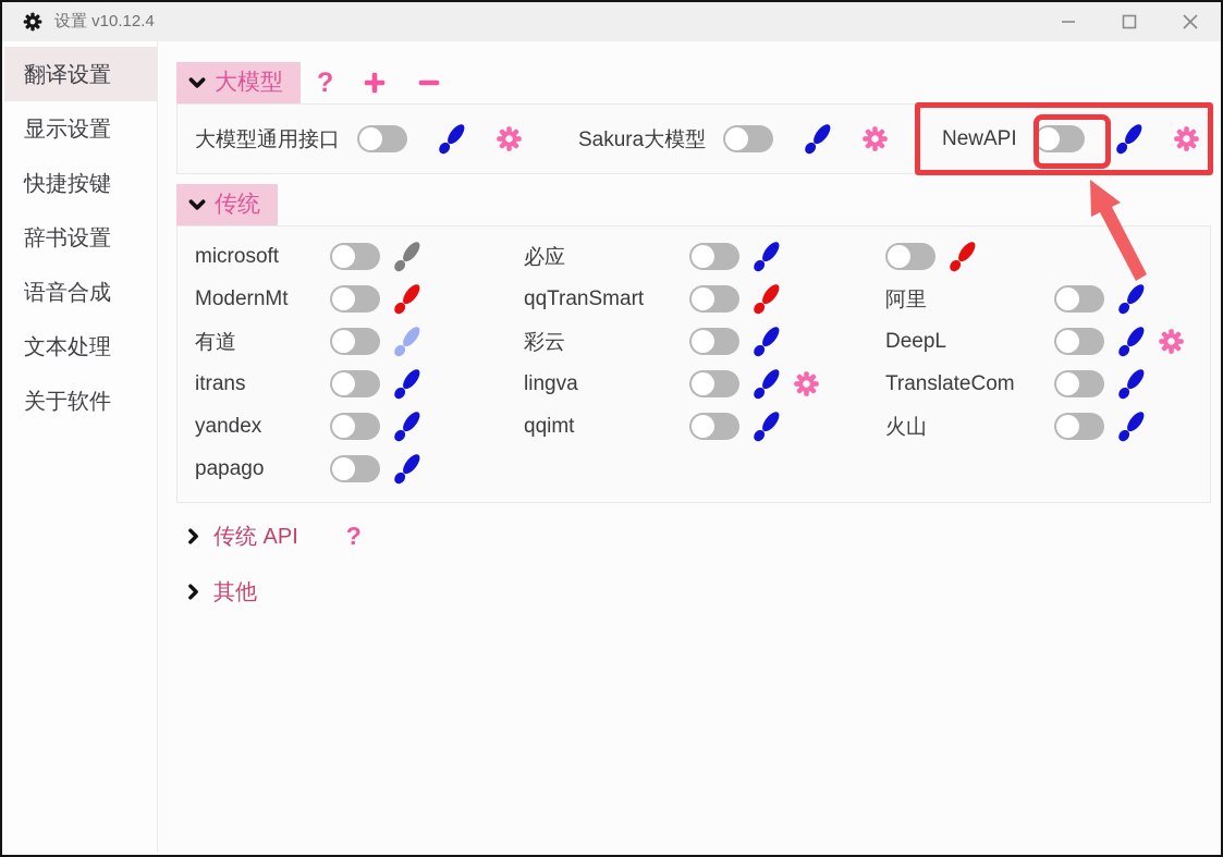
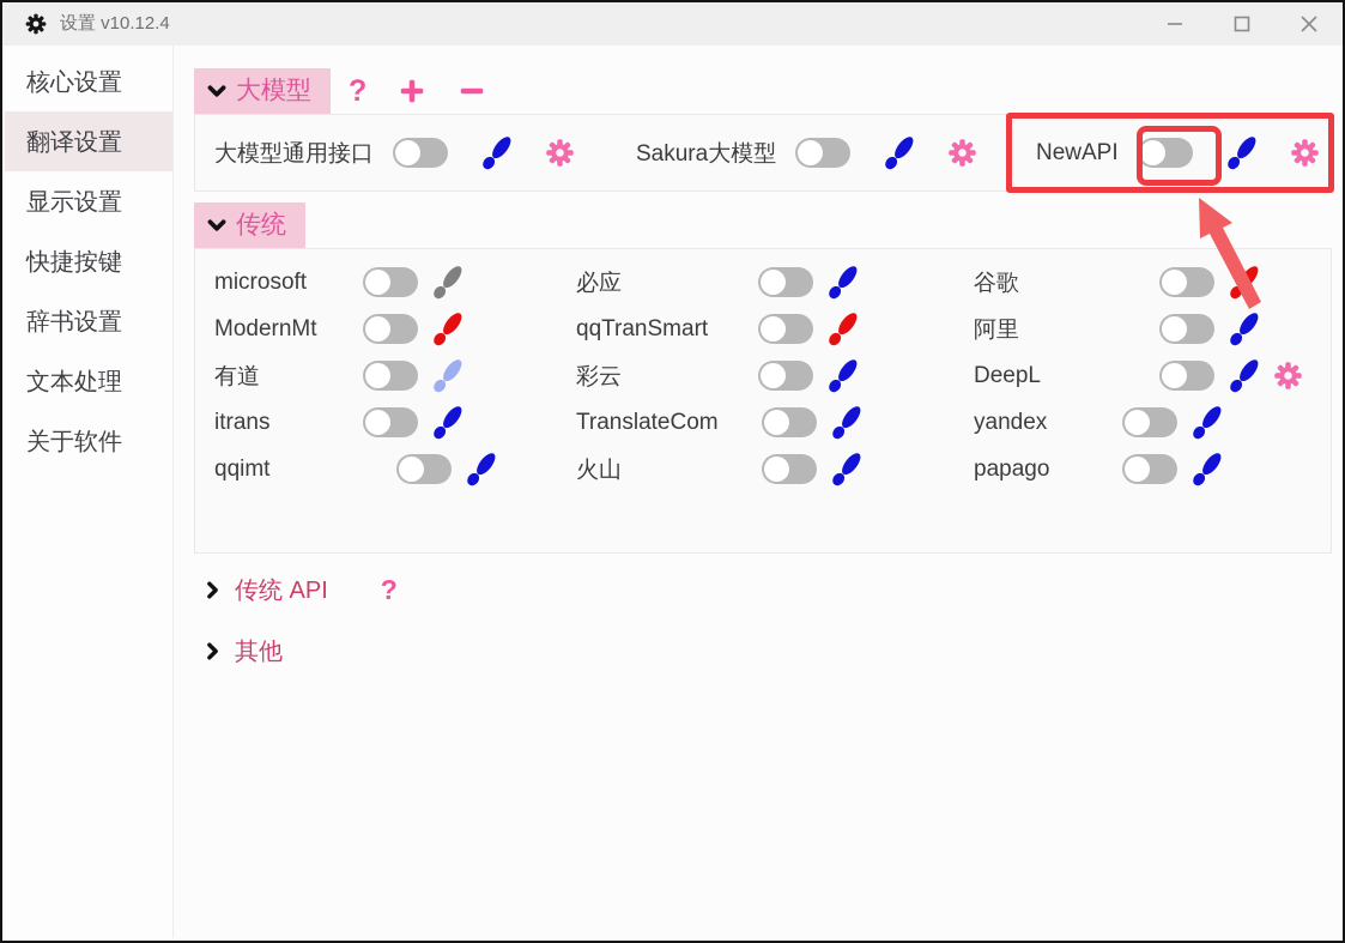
  设置 v10.12.4
+ 核心设置
  翻译设置
  显示设置
  快捷按键
  辞书设置
- 语音合成
  文本处理
  关于软件
  大模型
  ?
  大模型通用接口
  Sakura大模型
  NewAPI
  传统
  microsoft
  必应
+ 谷歌
  ModernMt
  qqTranSmart
  阿里
  有道
  彩云
  DeepL
  itrans
- lingva
  TranslateCom
  yandex
  qqimt
  火山
  papago
  传统 API
  ?
  其他
